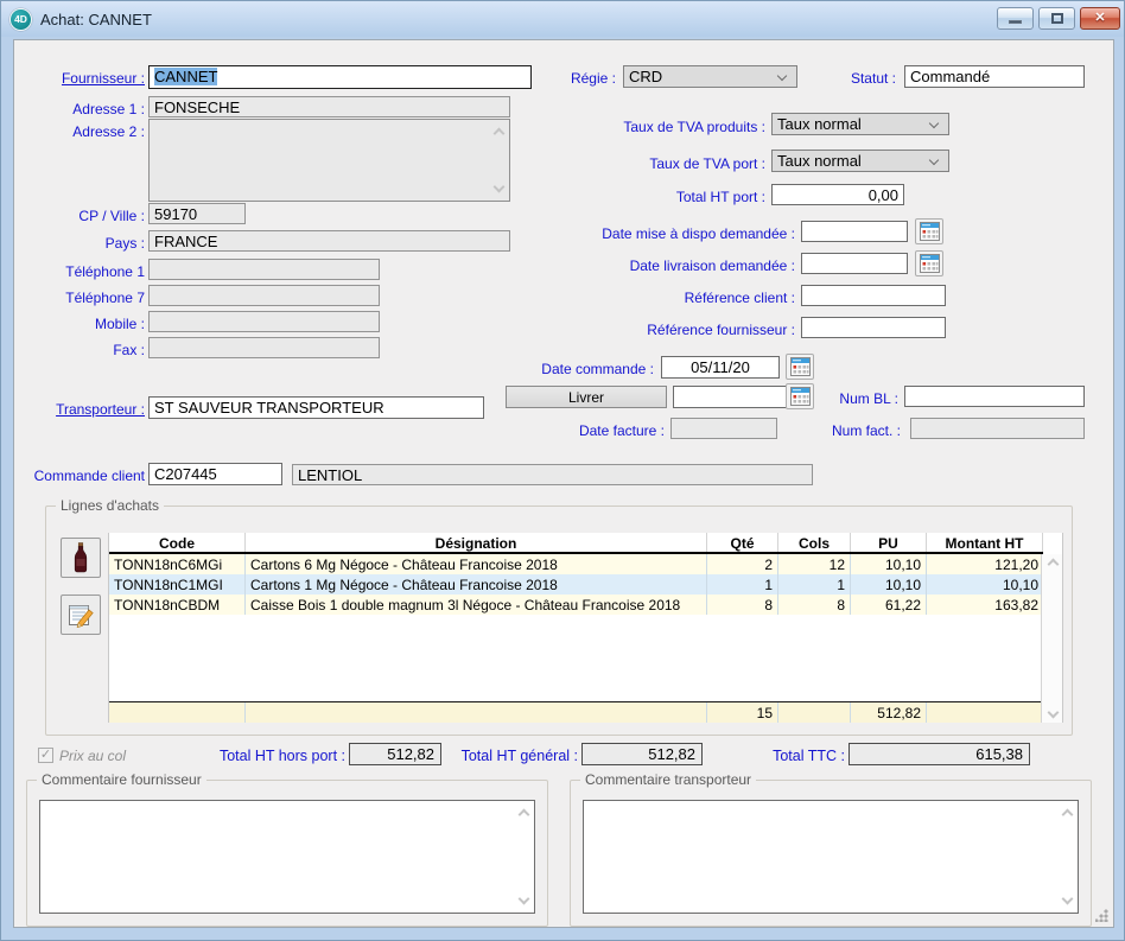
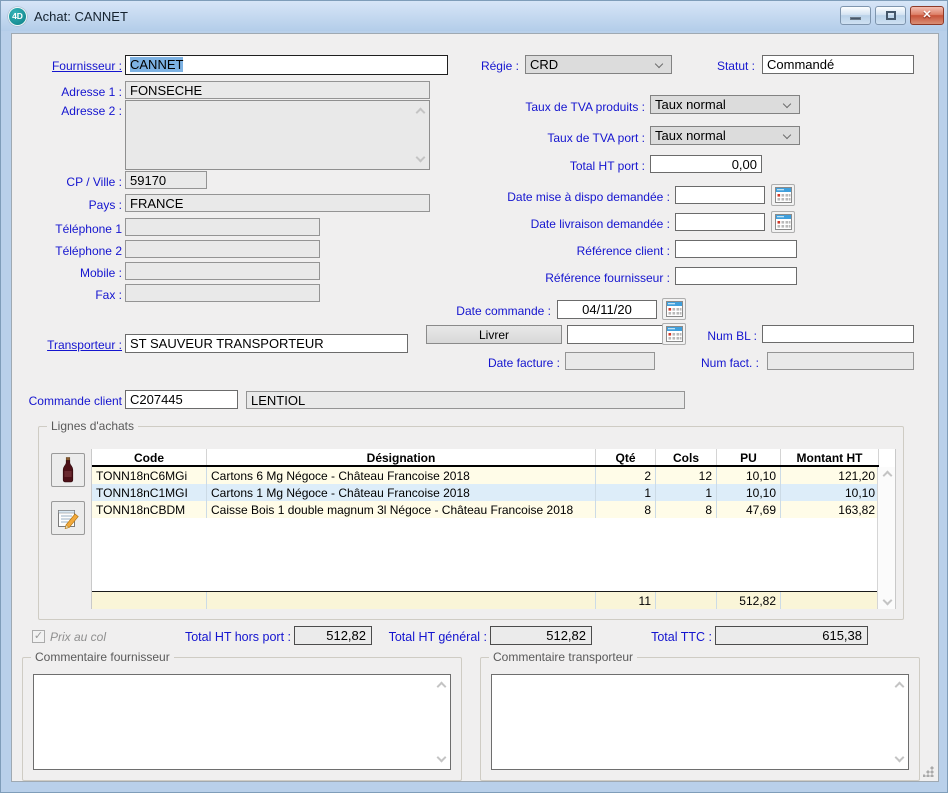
  4D
  Achat: CANNET
  ✕
  Fournisseur :
  CANNET
  Adresse 1 :
  FONSECHE
  Adresse 2 :
  CP / Ville :
  59170
  Pays :
  FRANCE
  Téléphone 1
- Téléphone 7
+ Téléphone 2
  Mobile :
  Fax :
  Transporteur :
  ST SAUVEUR TRANSPORTEUR
  Commande client
  C207445
  LENTIOL
  Régie :
  CRD
  Statut :
  Commandé
  Taux de TVA produits :
  Taux normal
  Taux de TVA port :
  Taux normal
  Total HT port :
  0,00
  Date mise à dispo demandée :
  Date livraison demandée :
  Référence client :
  Référence fournisseur :
  Date commande :
- 05/11/20
+ 04/11/20
  Livrer
  Num BL :
  Date facture :
  Num fact. :
  Lignes d'achats
  Code
  Désignation
  Qté
  Cols
  PU
  Montant HT
  TONN18nC6MGi
  Cartons 6 Mg Négoce - Château Francoise 2018
  2
  12
  10,10
  121,20
  TONN18nC1MGI
  Cartons 1 Mg Négoce - Château Francoise 2018
  1
  1
  10,10
  10,10
  TONN18nCBDM
  Caisse Bois 1 double magnum 3l Négoce - Château Francoise 2018
  8
  8
- 61,22
+ 47,69
  163,82
- 15
+ 11
  512,82
  ✓
  Prix au col
  Total HT hors port :
  512,82
  Total HT général :
  512,82
  Total TTC :
  615,38
  Commentaire fournisseur
  Commentaire transporteur
